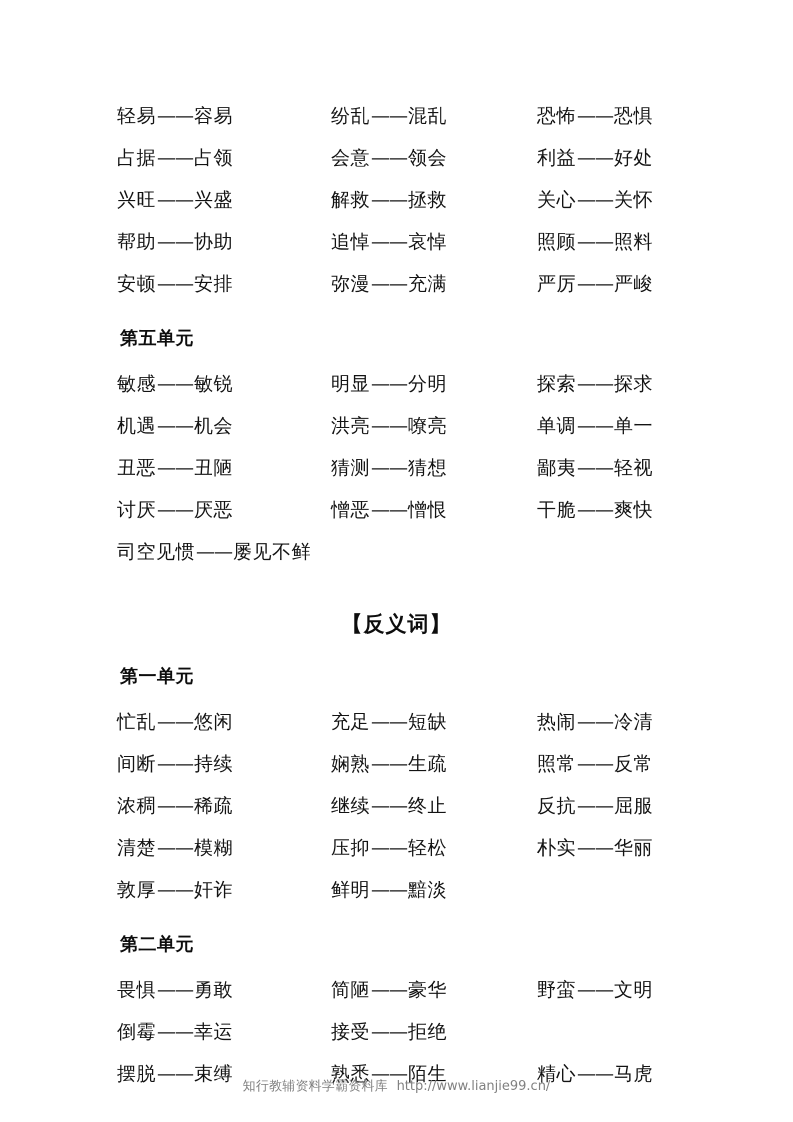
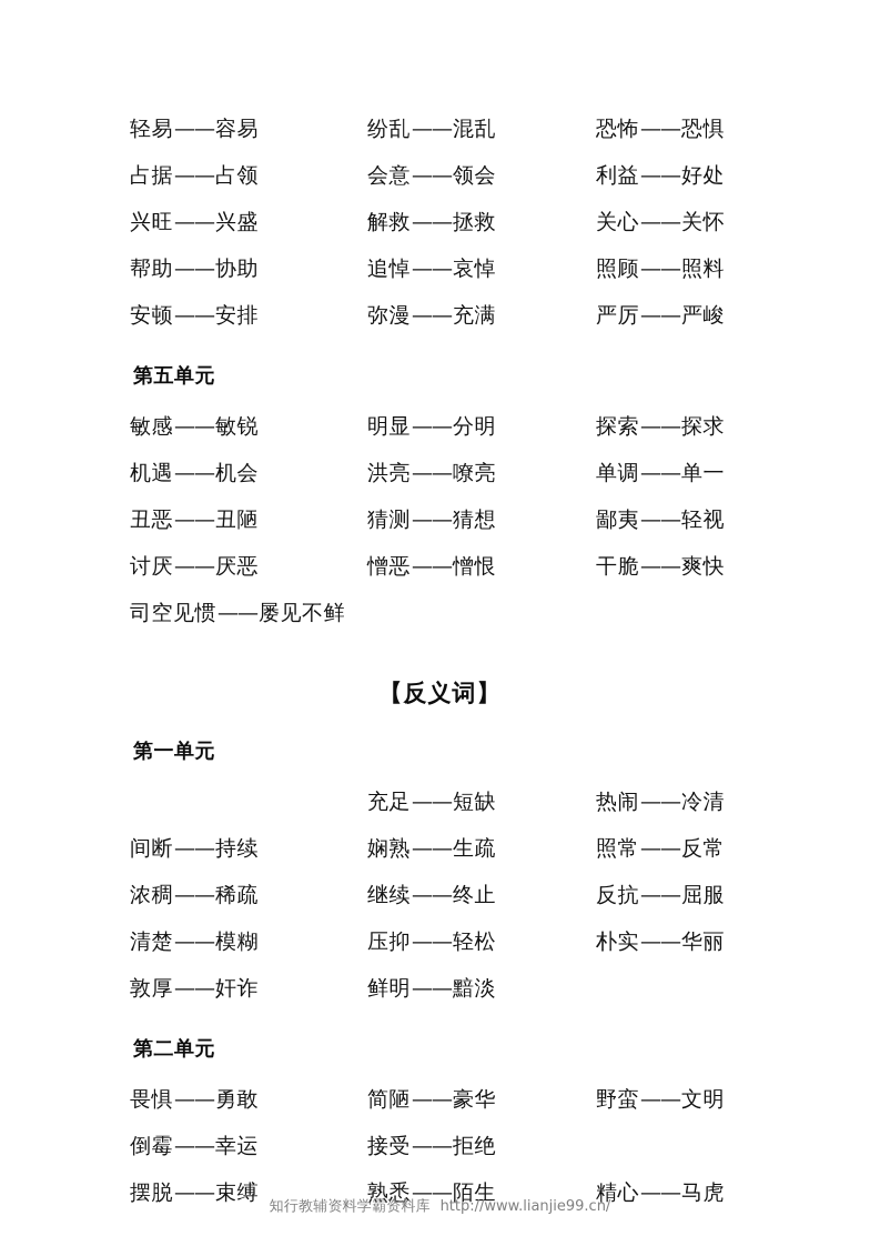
  轻易——容易
  纷乱——混乱
  恐怖——恐惧
  占据——占领
  会意——领会
  利益——好处
  兴旺——兴盛
  解救——拯救
  关心——关怀
  帮助——协助
  追悼——哀悼
  照顾——照料
  安顿——安排
  弥漫——充满
  严厉——严峻
  第五单元
  敏感——敏锐
  明显——分明
  探索——探求
  机遇——机会
  洪亮——嘹亮
  单调——单一
  丑恶——丑陋
  猜测——猜想
  鄙夷——轻视
  讨厌——厌恶
  憎恶——憎恨
  干脆——爽快
  司空见惯——屡见不鲜
  【反义词】
  第一单元
- 忙乱——悠闲
  充足——短缺
  热闹——冷清
  间断——持续
  娴熟——生疏
  照常——反常
  浓稠——稀疏
  继续——终止
  反抗——屈服
  清楚——模糊
  压抑——轻松
  朴实——华丽
  敦厚——奸诈
  鲜明——黯淡
  第二单元
  畏惧——勇敢
  简陋——豪华
  野蛮——文明
  倒霉——幸运
  接受——拒绝
  摆脱——束缚
  熟悉——陌生
  精心——马虎
  知行教辅资料学霸资料库 http://www.lianjie99.cn/
